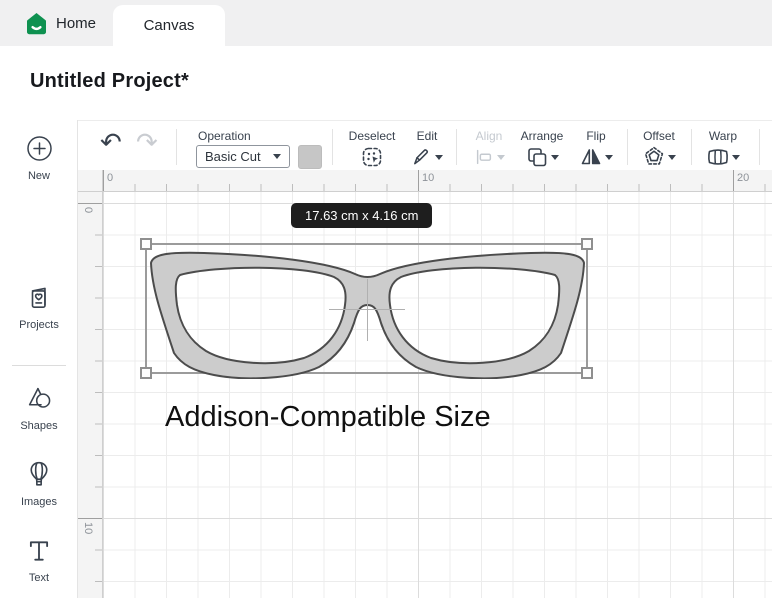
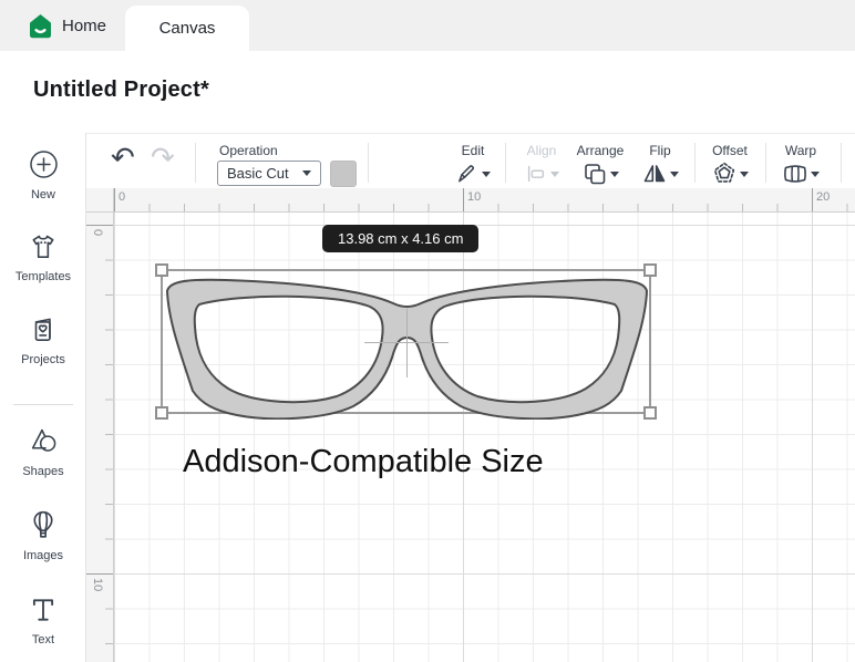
  Home
  Canvas
  Untitled Project*
  ↶
  ↷
  Operation
  Basic Cut
- Deselect
  Edit
  Align
  Arrange
  Flip
  Offset
  Warp
  New
+ Templates
  Projects
  Shapes
  Images
  Text
  0
  10
  20
- 17.63 cm x 4.16 cm
+ 13.98 cm x 4.16 cm
  Addison-Compatible Size
